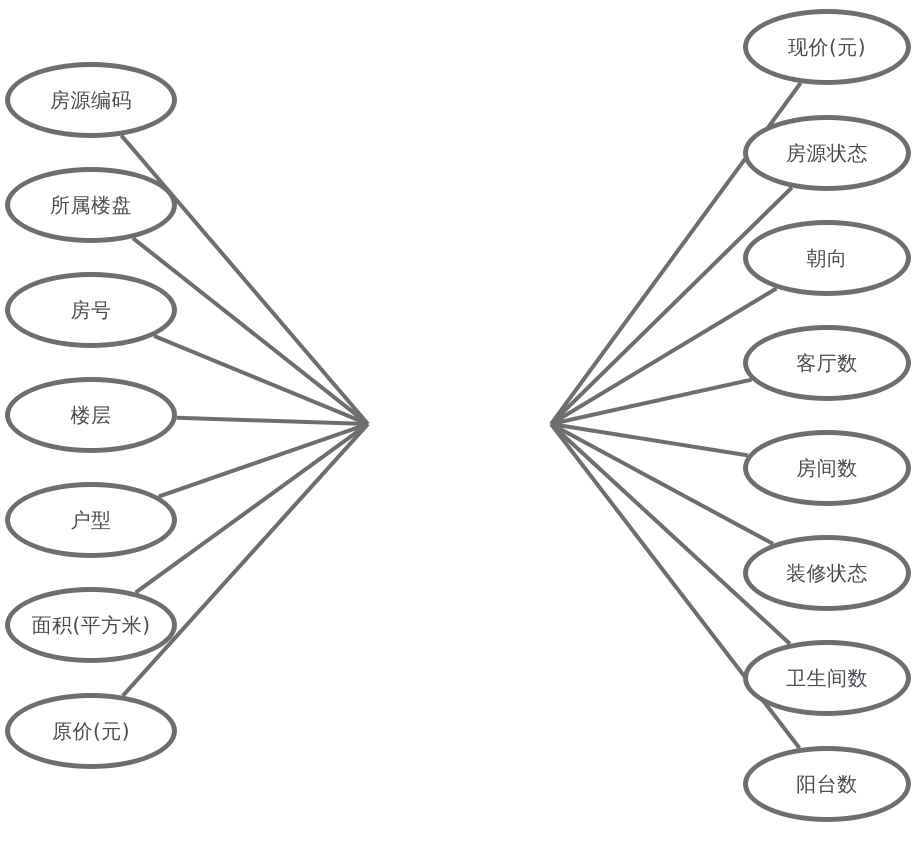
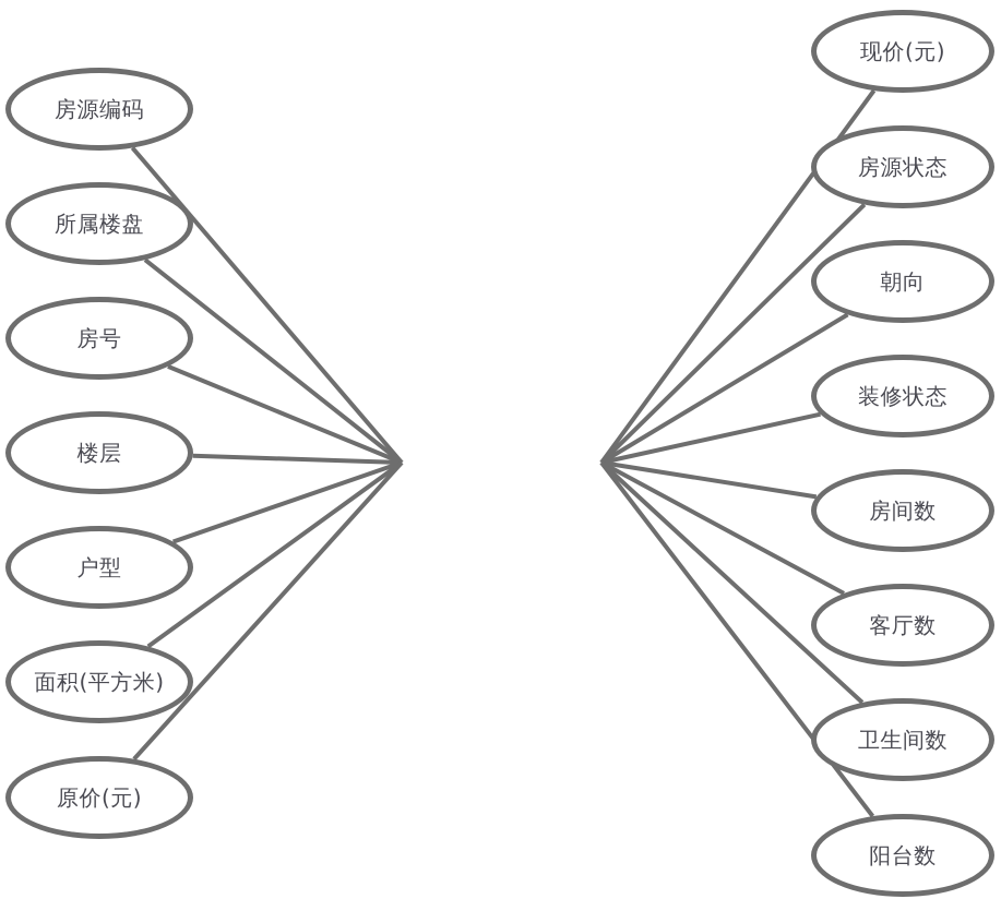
  房源编码
  所属楼盘
  房号
  楼层
  户型
  面积(平方米)
  原价(元)
  现价(元)
  房源状态
  朝向
- 客厅数
+ 装修状态
  房间数
- 装修状态
+ 客厅数
  卫生间数
  阳台数
